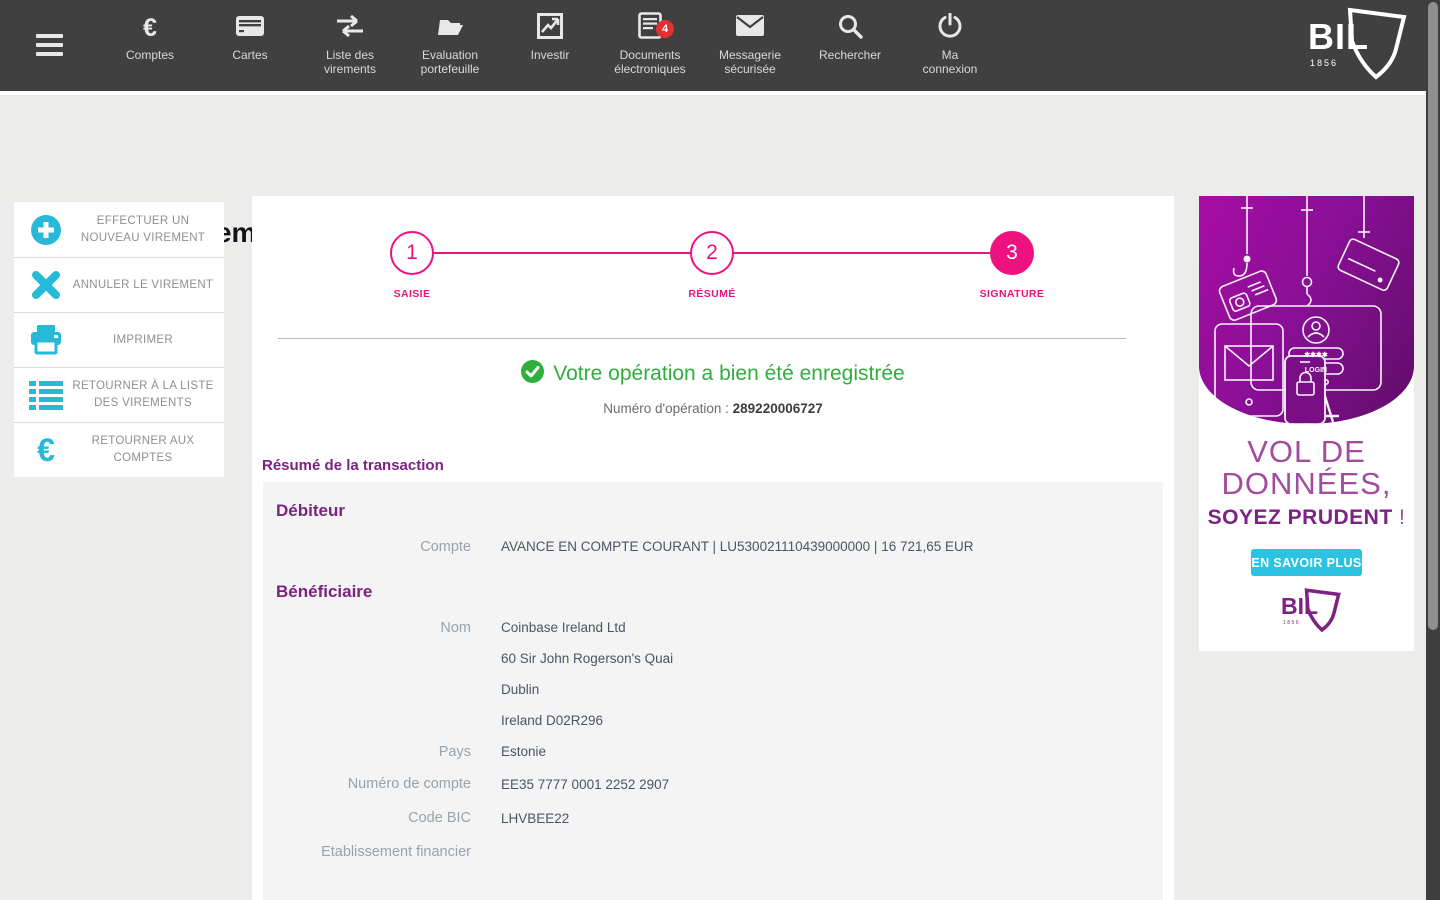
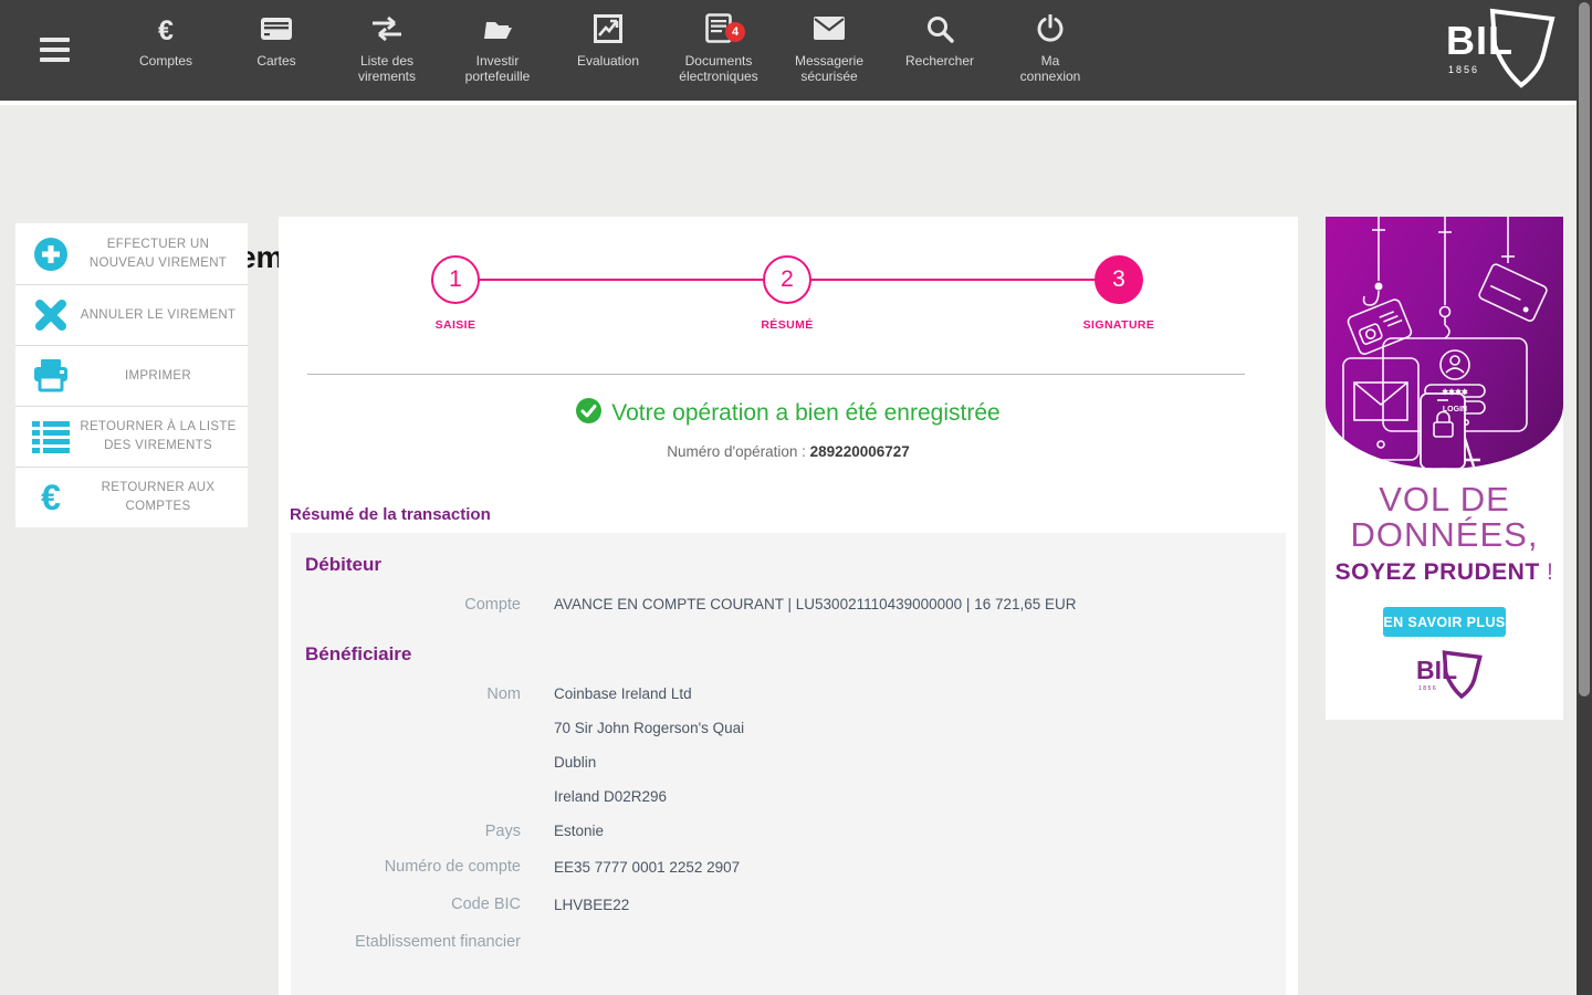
  €
  Comptes
  Cartes
  Liste des
  virements
- Evaluation
+ Investir
  portefeuille
- Investir
+ Evaluation
  4
  Documents
  électroniques
  Messagerie
  sécurisée
  Rechercher
  Ma
  connexion
  BIL
  1856
  EFFECTUER UN NOUVEAU VIREMENT
  ANNULER LE VIREMENT
  IMPRIMER
  RETOURNER À LA LISTE DES VIREMENTS
  €
  RETOURNER AUX COMPTES
  1
  SAISIE
  2
  RÉSUMÉ
  3
  SIGNATURE
  Votre opération a bien été enregistrée
  Numéro d'opération : 289220006727
  Résumé de la transaction
  Débiteur
  Compte
  AVANCE EN COMPTE COURANT | LU530021110439000000 | 16 721,65 EUR
  Bénéficiaire
  Nom
  Coinbase Ireland Ltd
- 60 Sir John Rogerson's Quai
+ 70 Sir John Rogerson's Quai
  Dublin
  Ireland D02R296
  Pays
  Estonie
  Numéro de compte
  EE35 7777 0001 2252 2907
  Code BIC
  LHVBEE22
  Etablissement financier
  VOL DE
  DONNÉES,
  SOYEZ PRUDENT !
  EN SAVOIR PLUS
  BIL
